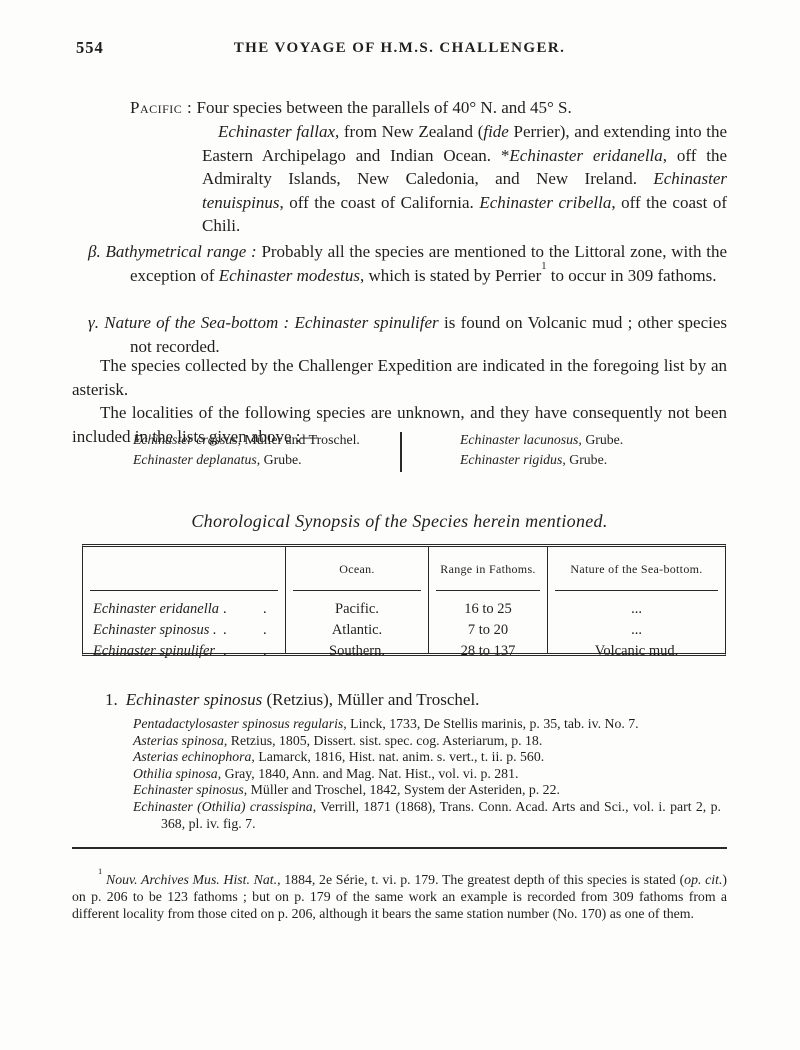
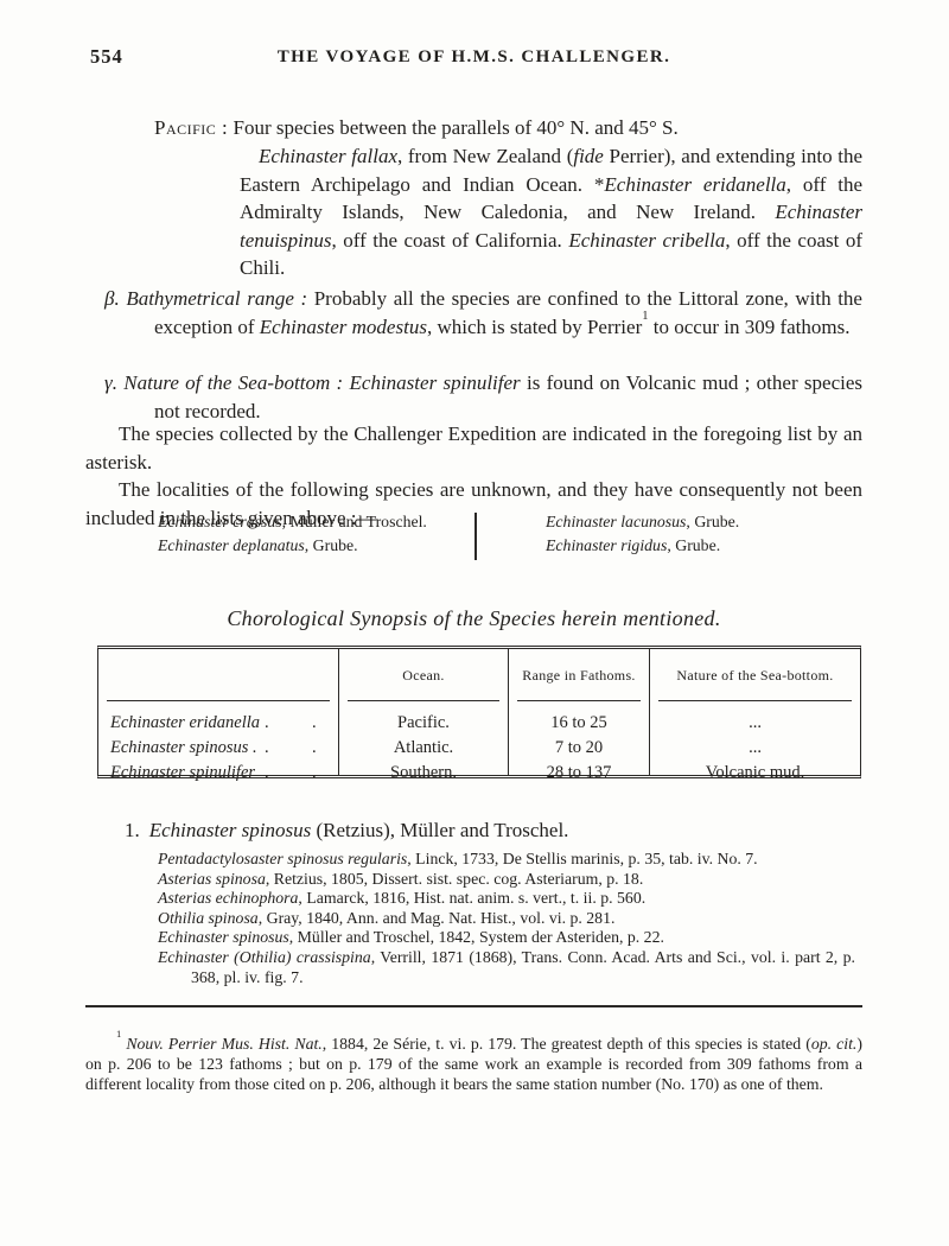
  554
  THE VOYAGE OF H.M.S. CHALLENGER.
  Pacific : Four species between the parallels of 40° N. and 45° S.
  Echinaster fallax, from New Zealand (fide Perrier), and extending into the Eastern Archipelago and Indian Ocean. *Echinaster eridanella, off the Admiralty Islands, New Caledonia, and New Ireland. Echinaster tenuispinus, off the coast of California. Echinaster cribella, off the coast of Chili.
- β. Bathymetrical range : Probably all the species are mentioned to the Littoral zone, with the exception of Echinaster modestus, which is stated by Perrier1 to occur in 309 fathoms.
+ β. Bathymetrical range : Probably all the species are confined to the Littoral zone, with the exception of Echinaster modestus, which is stated by Perrier1 to occur in 309 fathoms.
  γ. Nature of the Sea-bottom : Echinaster spinulifer is found on Volcanic mud ; other species not recorded.
  The species collected by the Challenger Expedition are indicated in the foregoing list by an asterisk.
  The localities of the following species are unknown, and they have consequently not been included in the lists given above :—
  Echinaster crassus, Müller and Troschel.
  Echinaster deplanatus, Grube.
  Echinaster lacunosus, Grube.
  Echinaster rigidus, Grube.
  Chorological Synopsis of the Species herein mentioned.
  Echinaster eridanella
  .
  .
  Echinaster spinosus .
  .
  .
  Echinaster spinulifer
  .
  .
  Ocean.
  Pacific.
  Atlantic.
  Southern.
  Range in Fathoms.
  16 to 25
  7 to 20
  28 to 137
  Nature of the Sea-bottom.
  ...
  ...
  Volcanic mud.
  1. Echinaster spinosus (Retzius), Müller and Troschel.
  Pentadactylosaster spinosus regularis, Linck, 1733, De Stellis marinis, p. 35, tab. iv. No. 7.
  Asterias spinosa, Retzius, 1805, Dissert. sist. spec. cog. Asteriarum, p. 18.
  Asterias echinophora, Lamarck, 1816, Hist. nat. anim. s. vert., t. ii. p. 560.
  Othilia spinosa, Gray, 1840, Ann. and Mag. Nat. Hist., vol. vi. p. 281.
  Echinaster spinosus, Müller and Troschel, 1842, System der Asteriden, p. 22.
  Echinaster (Othilia) crassispina, Verrill, 1871 (1868), Trans. Conn. Acad. Arts and Sci., vol. i. part 2, p. 368, pl. iv. fig. 7.
- 1 Nouv. Archives Mus. Hist. Nat., 1884, 2e Série, t. vi. p. 179. The greatest depth of this species is stated (op. cit.) on p. 206 to be 123 fathoms ; but on p. 179 of the same work an example is recorded from 309 fathoms from a different locality from those cited on p. 206, although it bears the same station number (No. 170) as one of them.
+ 1 Nouv. Perrier Mus. Hist. Nat., 1884, 2e Série, t. vi. p. 179. The greatest depth of this species is stated (op. cit.) on p. 206 to be 123 fathoms ; but on p. 179 of the same work an example is recorded from 309 fathoms from a different locality from those cited on p. 206, although it bears the same station number (No. 170) as one of them.
